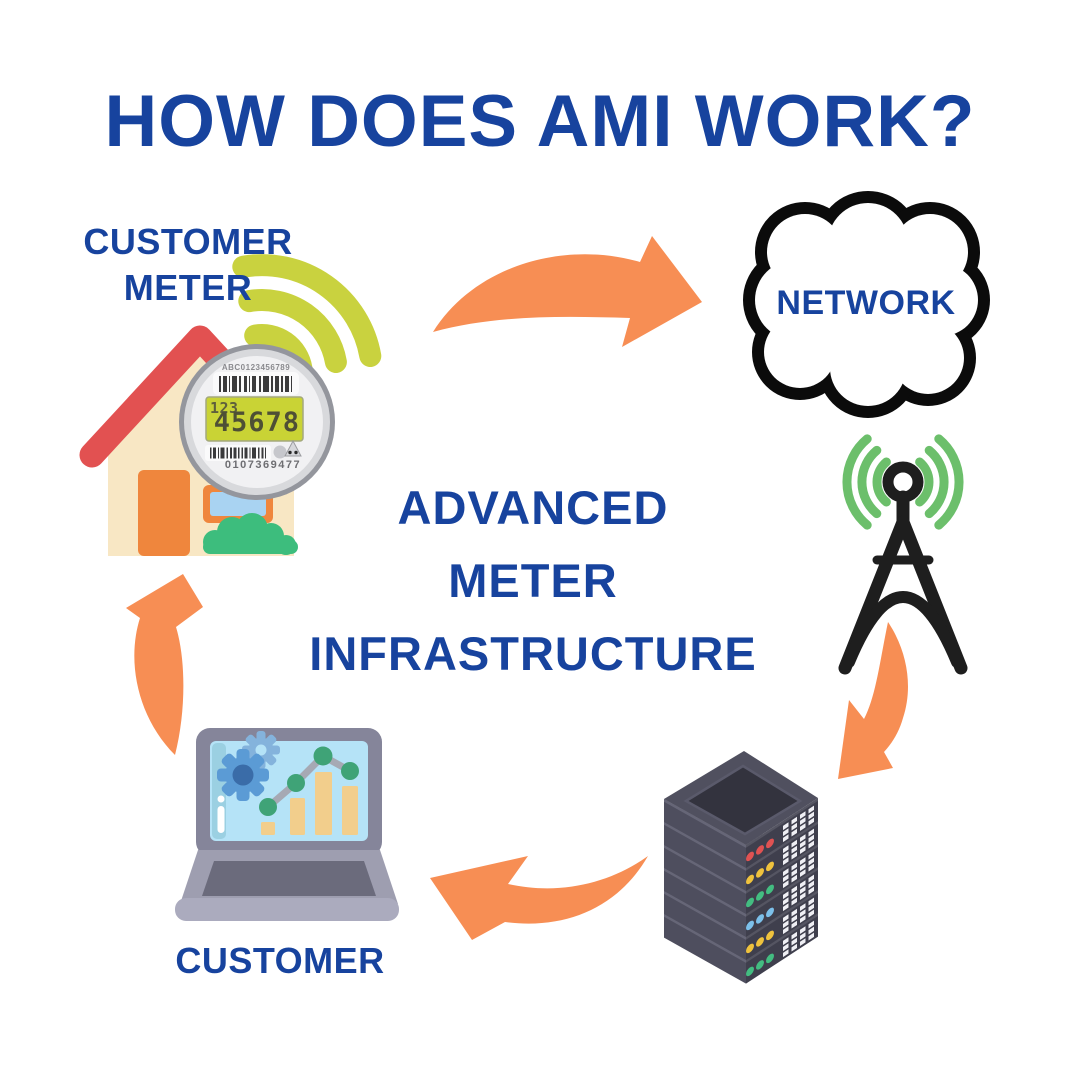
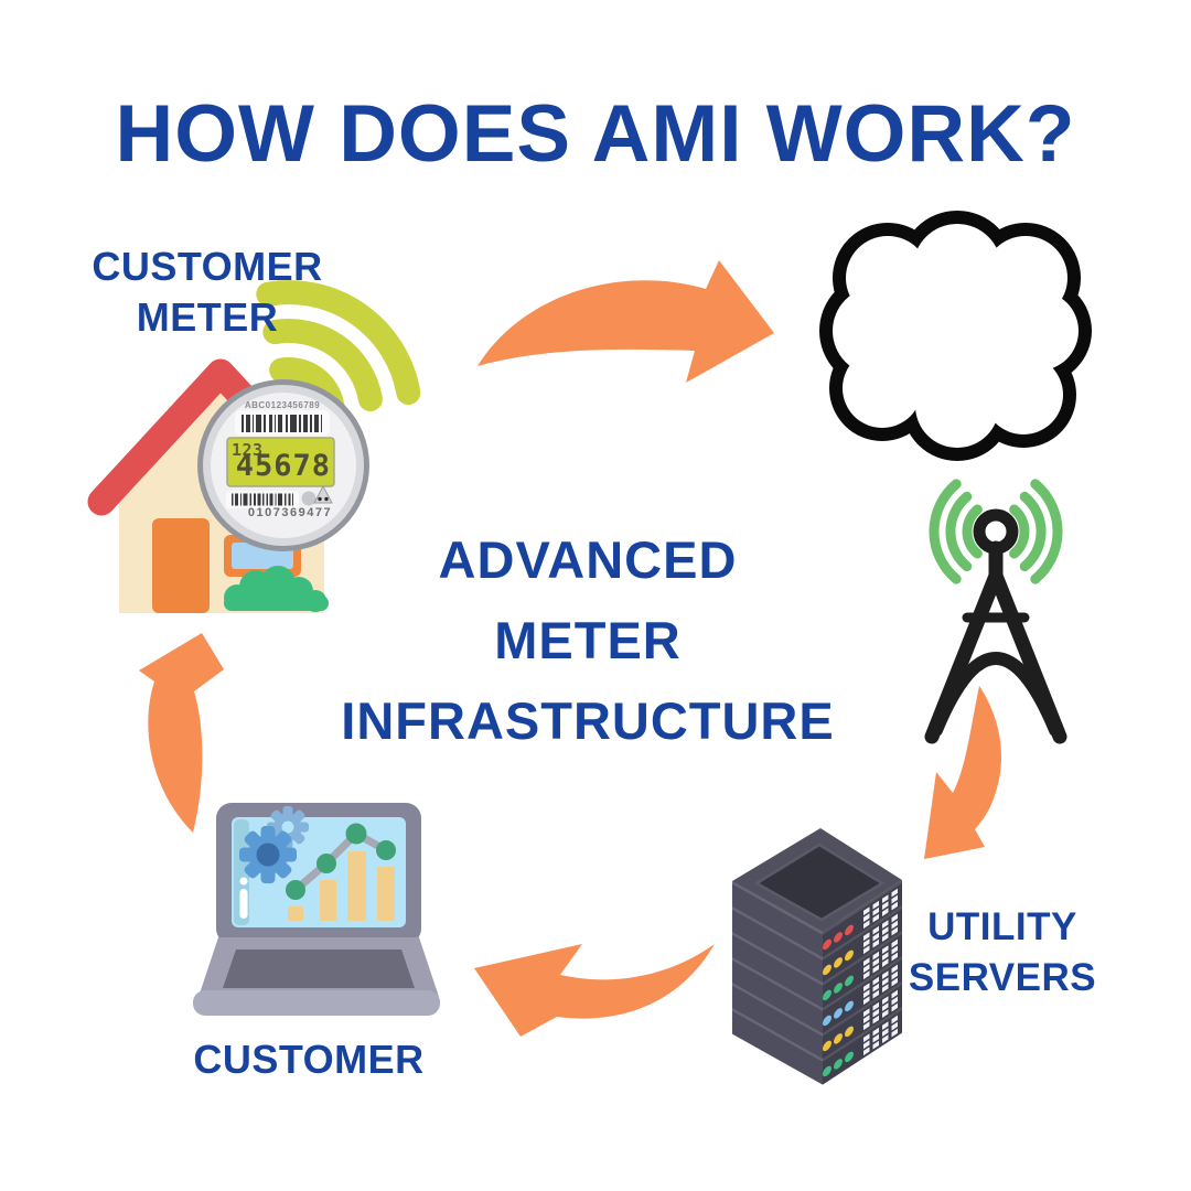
  HOW DOES AMI WORK?
  CUSTOMER
  METER
- NETWORK
  ADVANCED
  METER
  INFRASTRUCTURE
+ UTILITY
+ SERVERS
  CUSTOMER
  ABC0123456789
  123
  45678
  0107369477
